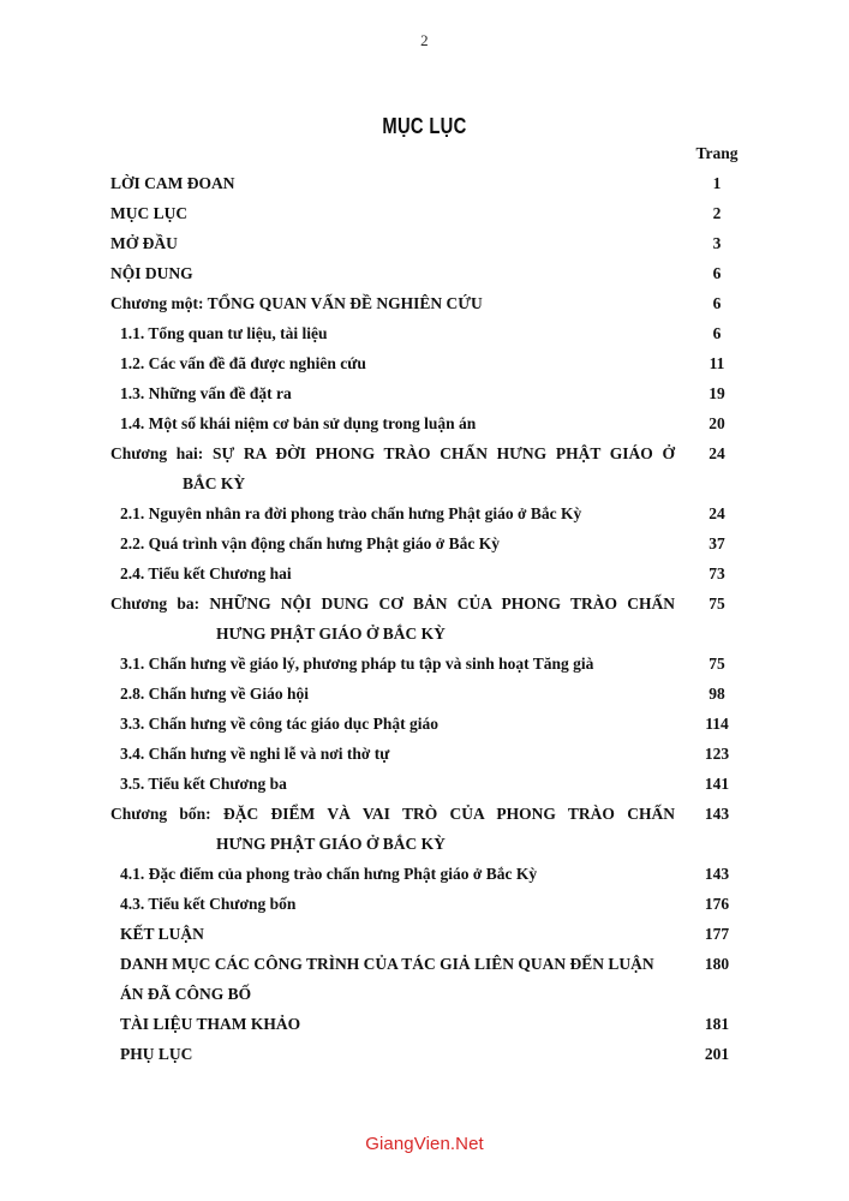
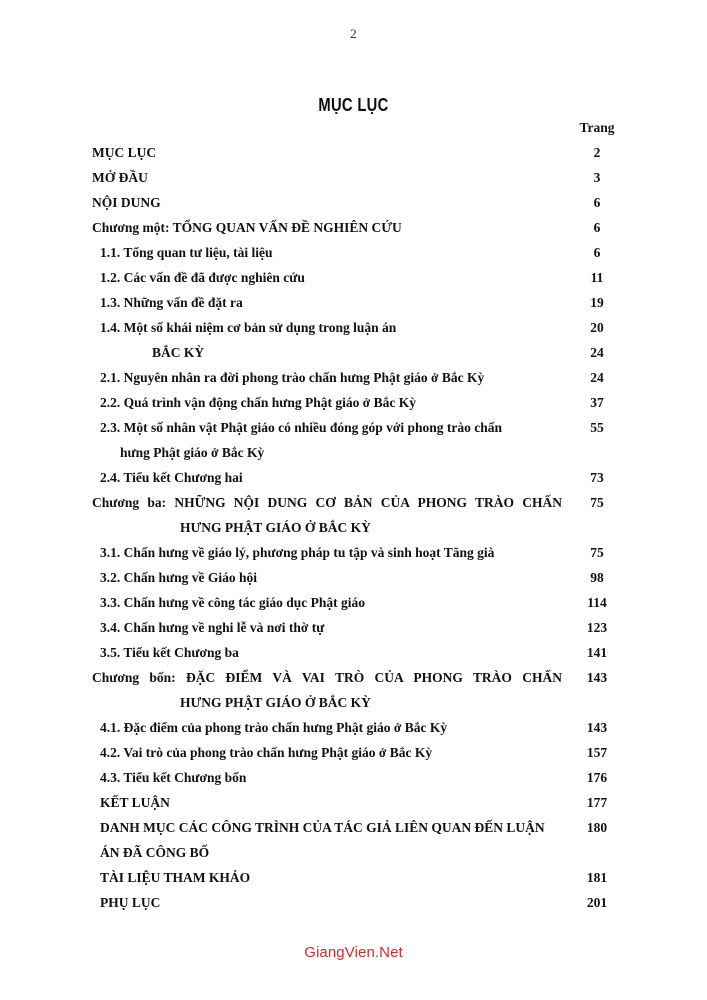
  2
  MỤC LỤC
  Trang
- LỜI CAM ĐOAN
- 1
  MỤC LỤC
  2
  MỞ ĐẦU
  3
  NỘI DUNG
  6
  Chương một: TỔNG QUAN VẤN ĐỀ NGHIÊN CỨU
  6
  1.1. Tổng quan tư liệu, tài liệu
  6
  1.2. Các vấn đề đã được nghiên cứu
  11
  1.3. Những vấn đề đặt ra
  19
  1.4. Một số khái niệm cơ bản sử dụng trong luận án
  20
- Chương hai: SỰ RA ĐỜI PHONG TRÀO CHẤN HƯNG PHẬT GIÁO Ở
  BẮC KỲ
  24
  2.1. Nguyên nhân ra đời phong trào chấn hưng Phật giáo ở Bắc Kỳ
  24
  2.2. Quá trình vận động chấn hưng Phật giáo ở Bắc Kỳ
  37
+ 2.3. Một số nhân vật Phật giáo có nhiều đóng góp với phong trào chấn
+ hưng Phật giáo ở Bắc Kỳ
+ 55
  2.4. Tiểu kết Chương hai
  73
  Chương ba: NHỮNG NỘI DUNG CƠ BẢN CỦA PHONG TRÀO CHẤN
  HƯNG PHẬT GIÁO Ở BẮC KỲ
  75
  3.1. Chấn hưng về giáo lý, phương pháp tu tập và sinh hoạt Tăng già
  75
- 2.8. Chấn hưng về Giáo hội
+ 3.2. Chấn hưng về Giáo hội
  98
  3.3. Chấn hưng về công tác giáo dục Phật giáo
  114
  3.4. Chấn hưng về nghi lễ và nơi thờ tự
  123
  3.5. Tiểu kết Chương ba
  141
  Chương bốn: ĐẶC ĐIỂM VÀ VAI TRÒ CỦA PHONG TRÀO CHẤN
  HƯNG PHẬT GIÁO Ở BẮC KỲ
  143
  4.1. Đặc điểm của phong trào chấn hưng Phật giáo ở Bắc Kỳ
  143
+ 4.2. Vai trò của phong trào chấn hưng Phật giáo ở Bắc Kỳ
+ 157
  4.3. Tiểu kết Chương bốn
  176
  KẾT LUẬN
  177
  DANH MỤC CÁC CÔNG TRÌNH CỦA TÁC GIẢ LIÊN QUAN ĐẾN LUẬN
  ÁN ĐÃ CÔNG BỐ
  180
  TÀI LIỆU THAM KHẢO
  181
  PHỤ LỤC
  201
  GiangVien.Net
